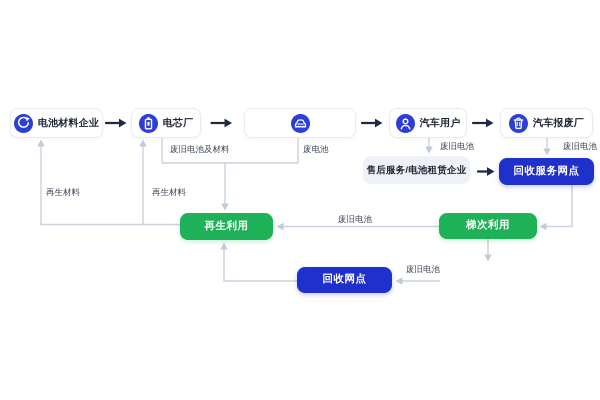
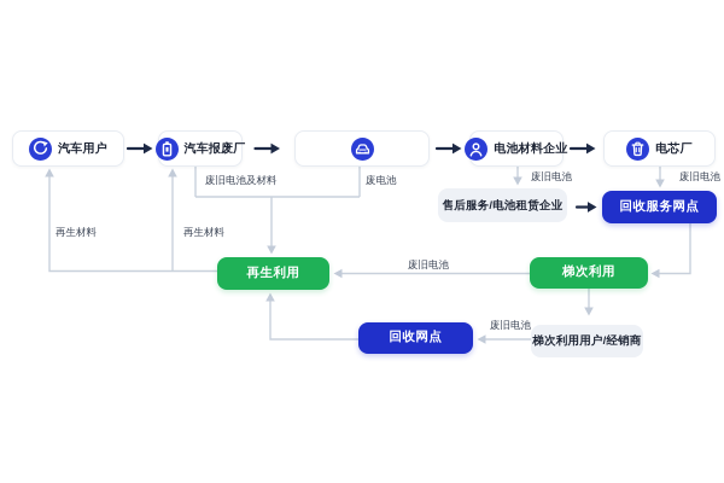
- 电池材料企业
+ 汽车用户
- 电芯厂
+ 汽车报废厂
- 汽车用户
+ 电池材料企业
- 汽车报废厂
+ 电芯厂
  售后服务/电池租赁企业
  回收服务网点
  再生利用
  梯次利用
  回收网点
+ 梯次利用用户/经销商
  废旧电池及材料
  废电池
  废旧电池
  废旧电池
  再生材料
  再生材料
  废旧电池
  废旧电池
